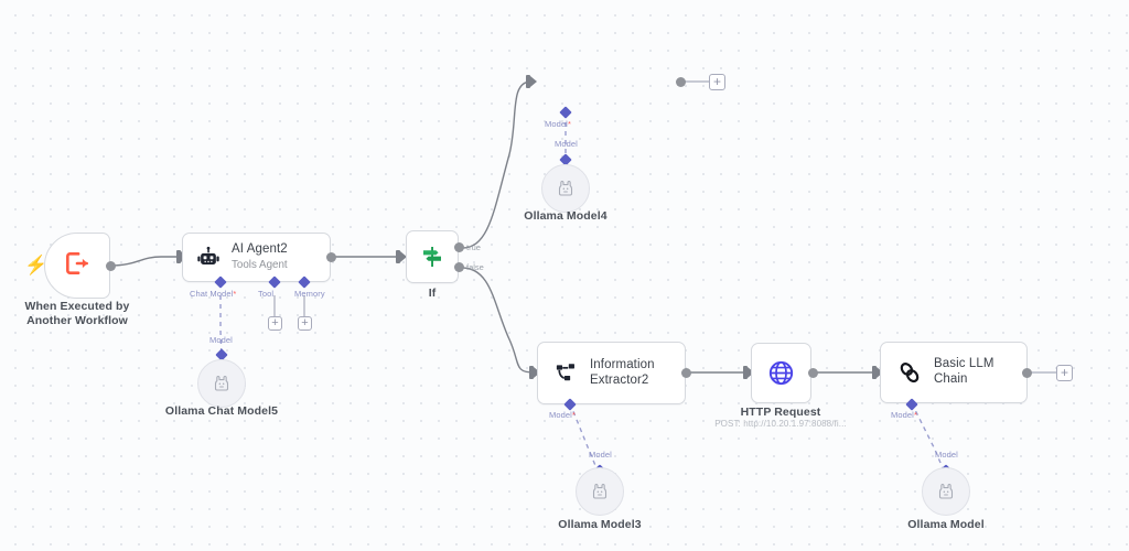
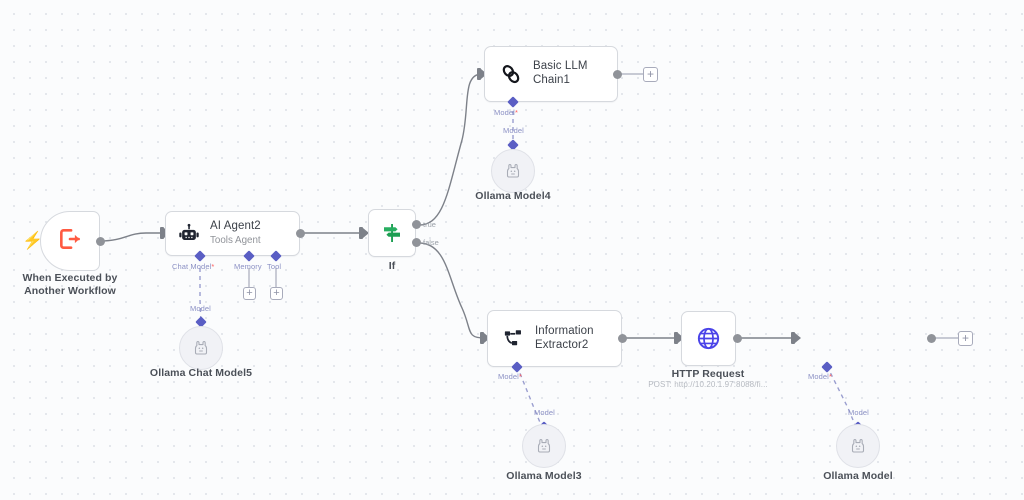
  ⚡
  When Executed by
  Another Workflow
  AI Agent2
  Tools Agent
  Chat Model*
- Tool
+ Memory
  +
- Memory
+ Tool
  +
  Model
  Ollama Chat Model5
  If
  true
  false
+ Basic LLM Chain1
  +
  Model*
  Model
  Ollama Model4
  Information
  Extractor2
  Model*
  Model
  Ollama Model3
  HTTP Request
  POST: http://10.20.1.97:8088/fi...
- Basic LLM Chain
  +
  Model*
  Model
  Ollama Model
